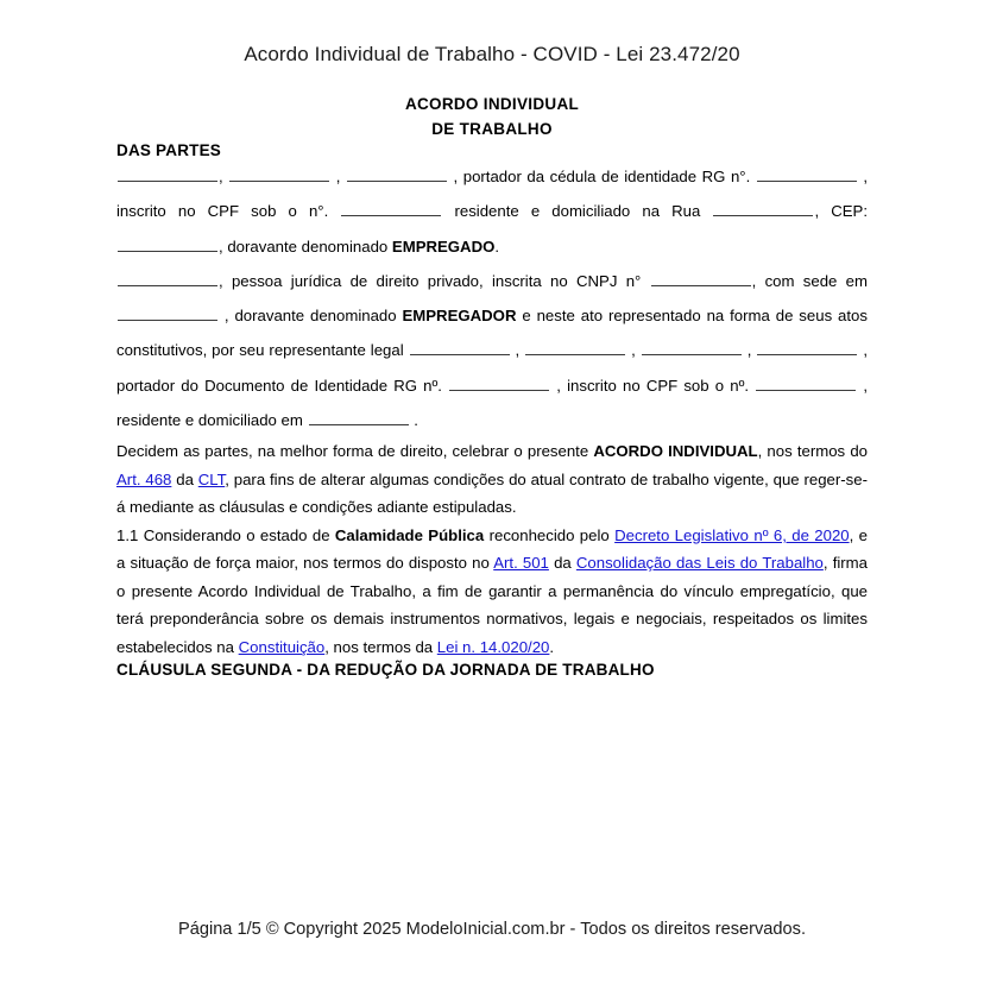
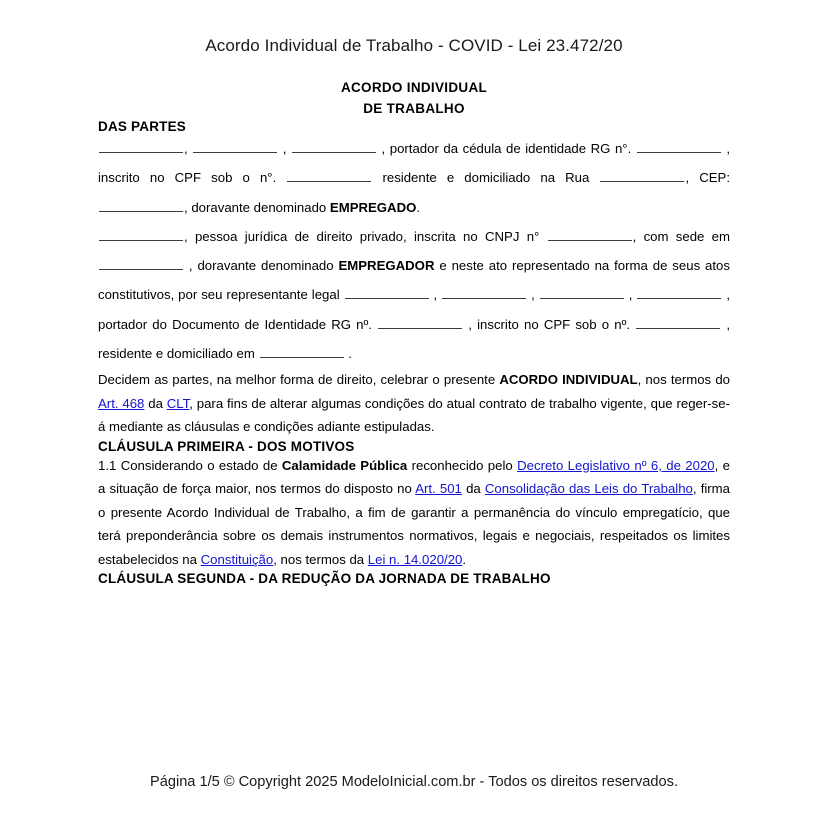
  Acordo Individual de Trabalho - COVID - Lei 23.472/20
  ACORDO INDIVIDUAL
  DE TRABALHO
  DAS PARTES
  , , , portador da cédula de identidade RG n°. , inscrito no CPF sob o n°. residente e domiciliado na Rua , CEP: , doravante denominado EMPREGADO.
  , pessoa jurídica de direito privado, inscrita no CNPJ n° , com sede em , doravante denominado EMPREGADOR e neste ato representado na forma de seus atos constitutivos, por seu representante legal , , , , portador do Documento de Identidade RG nº. , inscrito no CPF sob o nº. , residente e domiciliado em .
  Decidem as partes, na melhor forma de direito, celebrar o presente ACORDO INDIVIDUAL, nos termos do Art. 468 da CLT, para fins de alterar algumas condições do atual contrato de trabalho vigente, que reger-se-á mediante as cláusulas e condições adiante estipuladas.
+ CLÁUSULA PRIMEIRA - DOS MOTIVOS
  1.1 Considerando o estado de Calamidade Pública reconhecido pelo Decreto Legislativo nº 6, de 2020, e a situação de força maior, nos termos do disposto no Art. 501 da Consolidação das Leis do Trabalho, firma o presente Acordo Individual de Trabalho, a fim de garantir a permanência do vínculo empregatício, que terá preponderância sobre os demais instrumentos normativos, legais e negociais, respeitados os limites estabelecidos na Constituição, nos termos da Lei n. 14.020/20.
  CLÁUSULA SEGUNDA - DA REDUÇÃO DA JORNADA DE TRABALHO
  Página 1/5 © Copyright 2025 ModeloInicial.com.br - Todos os direitos reservados.
